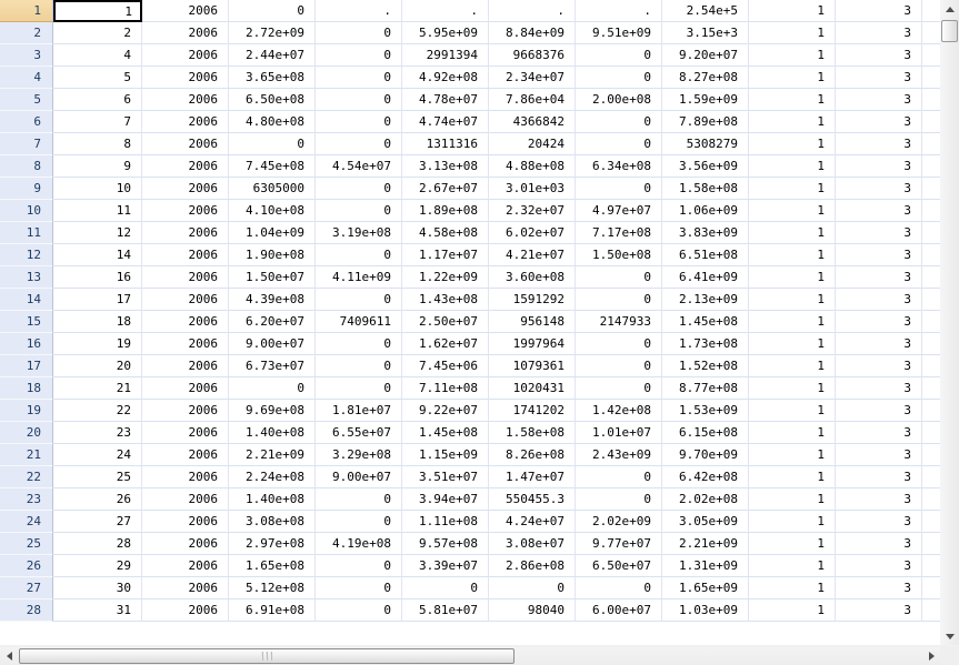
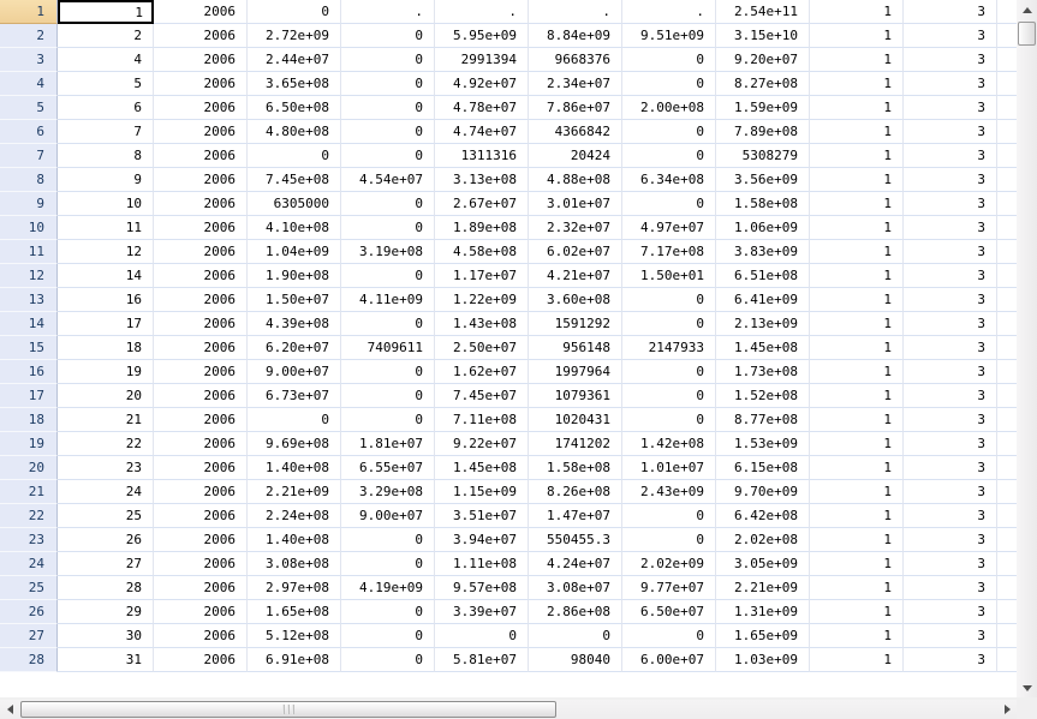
  1
  1
  2006
  0
  .
  .
  .
  .
- 2.54e+5
+ 2.54e+11
  1
  3
  2
  2
  2006
  2.72e+09
  0
  5.95e+09
  8.84e+09
  9.51e+09
- 3.15e+3
+ 3.15e+10
  1
  3
  3
  4
  2006
  2.44e+07
  0
  2991394
  9668376
  0
  9.20e+07
  1
  3
  4
  5
  2006
  3.65e+08
  0
- 4.92e+08
+ 4.92e+07
  2.34e+07
  0
  8.27e+08
  1
  3
  5
  6
  2006
  6.50e+08
  0
  4.78e+07
- 7.86e+04
+ 7.86e+07
  2.00e+08
  1.59e+09
  1
  3
  6
  7
  2006
  4.80e+08
  0
  4.74e+07
  4366842
  0
  7.89e+08
  1
  3
  7
  8
  2006
  0
  0
  1311316
  20424
  0
  5308279
  1
  3
  8
  9
  2006
  7.45e+08
  4.54e+07
  3.13e+08
  4.88e+08
  6.34e+08
  3.56e+09
  1
  3
  9
  10
  2006
  6305000
  0
  2.67e+07
- 3.01e+03
+ 3.01e+07
  0
  1.58e+08
  1
  3
  10
  11
  2006
  4.10e+08
  0
  1.89e+08
  2.32e+07
  4.97e+07
  1.06e+09
  1
  3
  11
  12
  2006
  1.04e+09
  3.19e+08
  4.58e+08
  6.02e+07
  7.17e+08
  3.83e+09
  1
  3
  12
  14
  2006
  1.90e+08
  0
  1.17e+07
  4.21e+07
- 1.50e+08
+ 1.50e+01
  6.51e+08
  1
  3
  13
  16
  2006
  1.50e+07
  4.11e+09
  1.22e+09
  3.60e+08
  0
  6.41e+09
  1
  3
  14
  17
  2006
  4.39e+08
  0
  1.43e+08
  1591292
  0
  2.13e+09
  1
  3
  15
  18
  2006
  6.20e+07
  7409611
  2.50e+07
  956148
  2147933
  1.45e+08
  1
  3
  16
  19
  2006
  9.00e+07
  0
  1.62e+07
  1997964
  0
  1.73e+08
  1
  3
  17
  20
  2006
  6.73e+07
  0
- 7.45e+06
+ 7.45e+07
  1079361
  0
  1.52e+08
  1
  3
  18
  21
  2006
  0
  0
  7.11e+08
  1020431
  0
  8.77e+08
  1
  3
  19
  22
  2006
  9.69e+08
  1.81e+07
  9.22e+07
  1741202
  1.42e+08
  1.53e+09
  1
  3
  20
  23
  2006
  1.40e+08
  6.55e+07
  1.45e+08
  1.58e+08
  1.01e+07
  6.15e+08
  1
  3
  21
  24
  2006
  2.21e+09
  3.29e+08
  1.15e+09
  8.26e+08
  2.43e+09
  9.70e+09
  1
  3
  22
  25
  2006
  2.24e+08
  9.00e+07
  3.51e+07
  1.47e+07
  0
  6.42e+08
  1
  3
  23
  26
  2006
  1.40e+08
  0
  3.94e+07
  550455.3
  0
  2.02e+08
  1
  3
  24
  27
  2006
  3.08e+08
  0
  1.11e+08
  4.24e+07
  2.02e+09
  3.05e+09
  1
  3
  25
  28
  2006
  2.97e+08
- 4.19e+08
+ 4.19e+09
  9.57e+08
  3.08e+07
  9.77e+07
  2.21e+09
  1
  3
  26
  29
  2006
  1.65e+08
  0
  3.39e+07
  2.86e+08
  6.50e+07
  1.31e+09
  1
  3
  27
  30
  2006
  5.12e+08
  0
  0
  0
  0
  1.65e+09
  1
  3
  28
  31
  2006
  6.91e+08
  0
  5.81e+07
  98040
  6.00e+07
  1.03e+09
  1
  3
